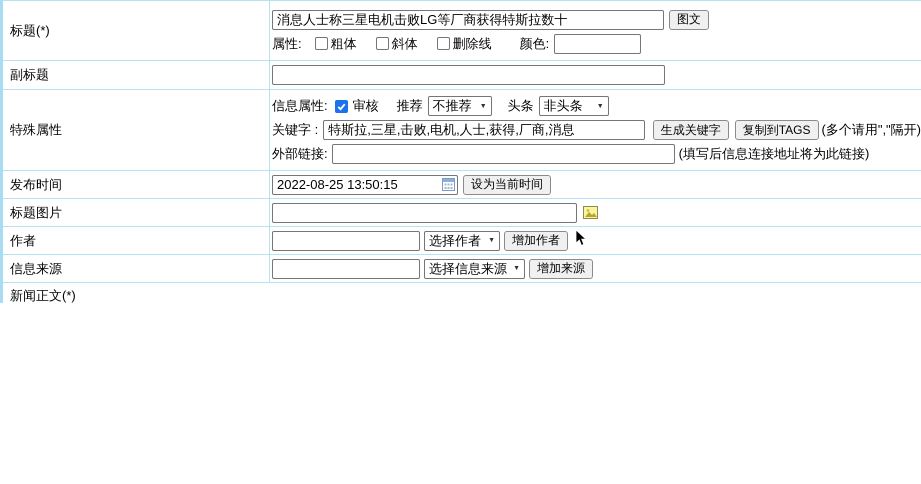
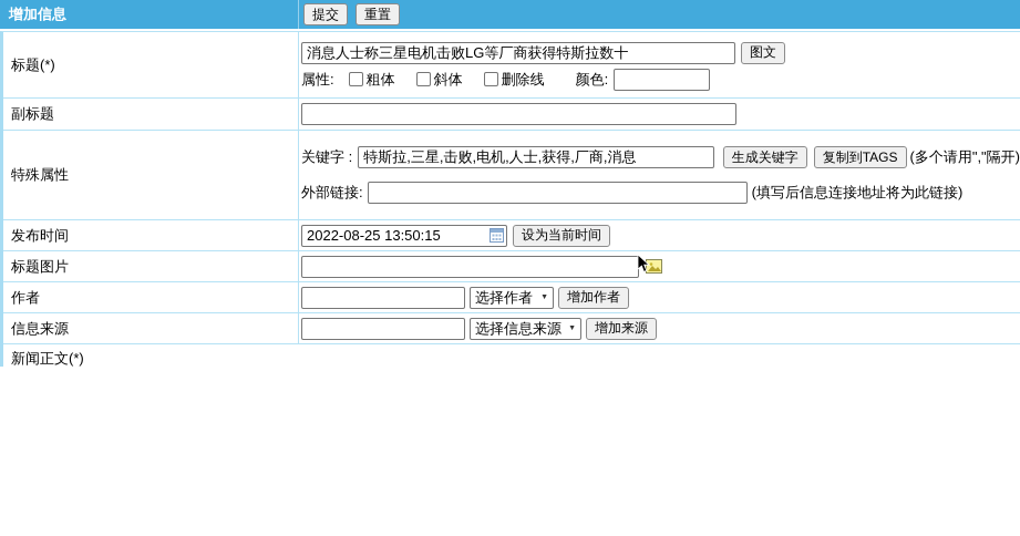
+ 增加信息
+ 提交
+ 重置
  标题(*)
  消息人士称三星电机击败LG等厂商获得特斯拉数十
  图文
  属性:
  粗体
  斜体
  删除线
  颜色:
  副标题
  特殊属性
- 信息属性:
- 审核
- 推荐
- 不推荐
- 头条
- 非头条
  关键字 :
  特斯拉,三星,击败,电机,人士,获得,厂商,消息
  生成关键字
  复制到TAGS
  (多个请用","隔开)
  外部链接:
  (填写后信息连接地址将为此链接)
  发布时间
  2022-08-25 13:50:15
  设为当前时间
  标题图片
  作者
  选择作者
  增加作者
  信息来源
  选择信息来源
  增加来源
  新闻正文(*)
